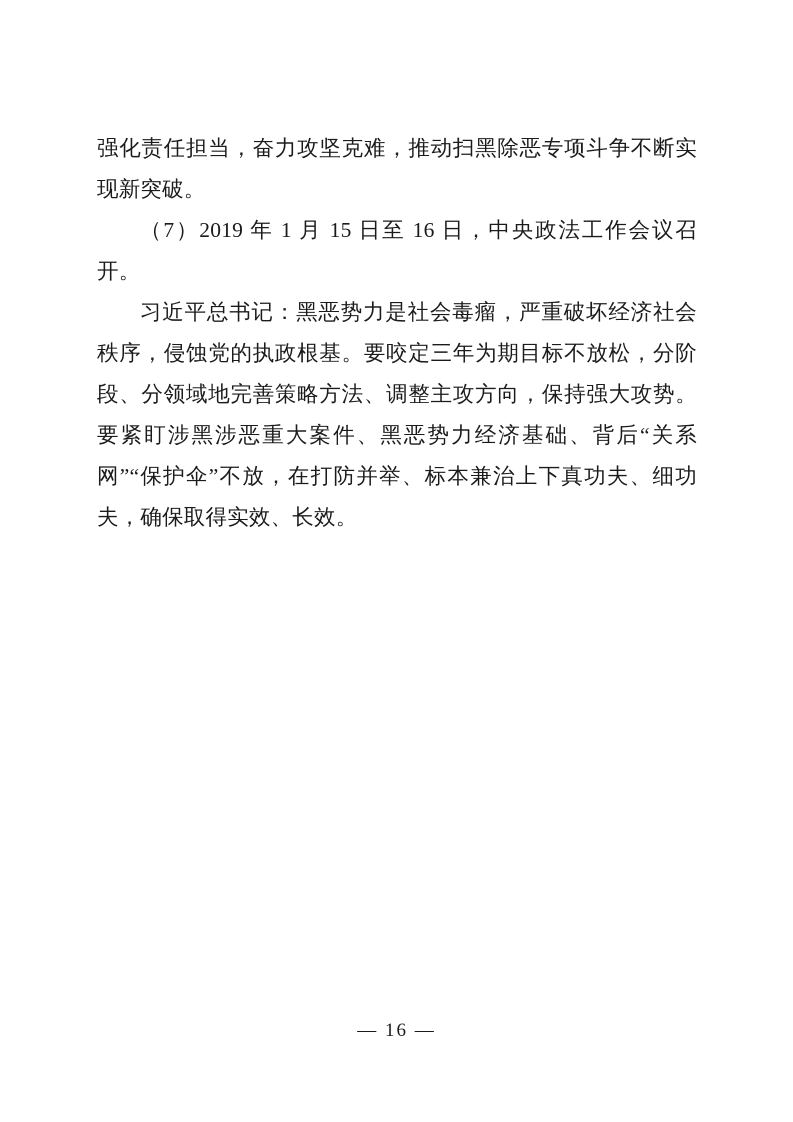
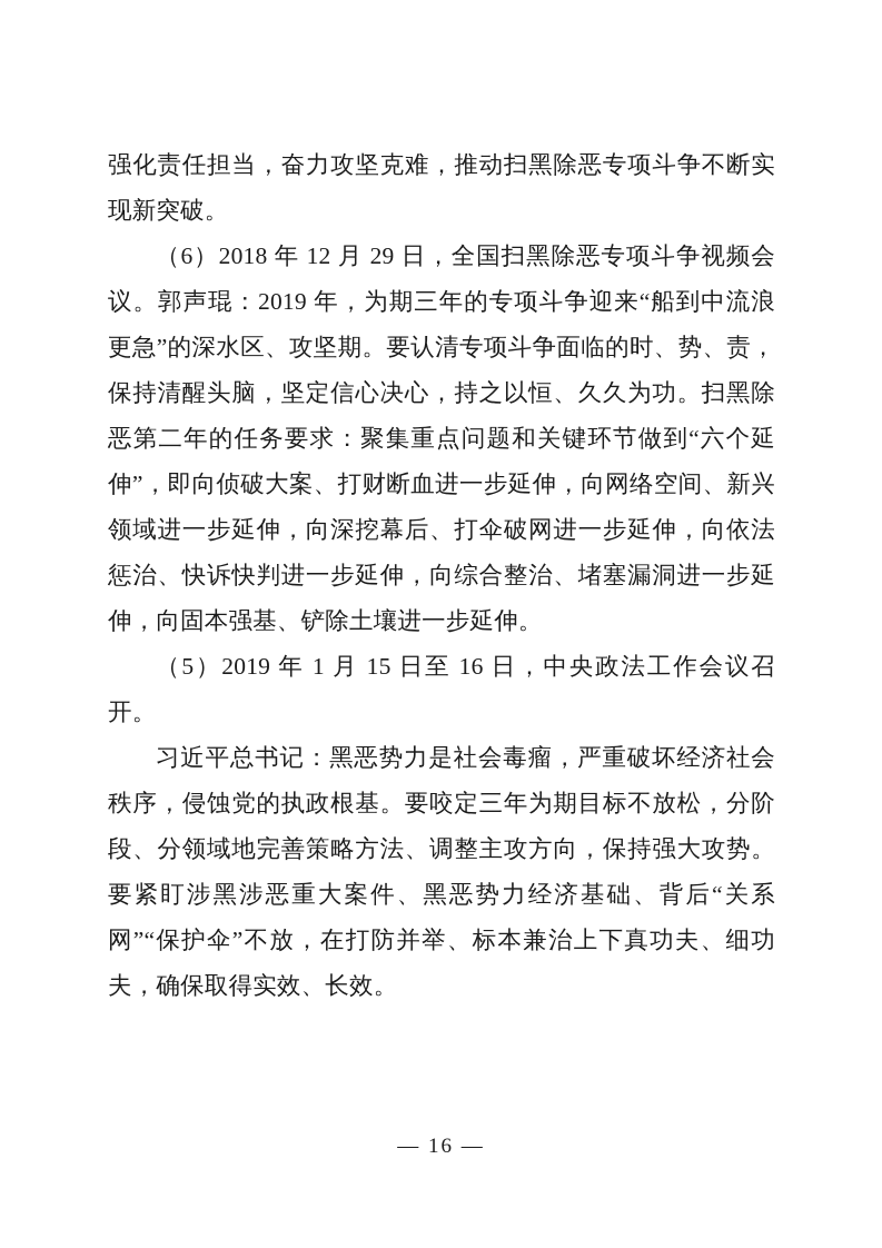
  强化责任担当，奋力攻坚克难，推动扫黑除恶专项斗争不断实现新突破。
+ （6）2018 年 12 月 29 日，全国扫黑除恶专项斗争视频会议。郭声琨：2019 年，为期三年的专项斗争迎来“船到中流浪更急”的深水区、攻坚期。要认清专项斗争面临的时、势、责，保持清醒头脑，坚定信心决心，持之以恒、久久为功。扫黑除恶第二年的任务要求：聚集重点问题和关键环节做到“六个延伸”，即向侦破大案、打财断血进一步延伸，向网络空间、新兴领域进一步延伸，向深挖幕后、打伞破网进一步延伸，向依法惩治、快诉快判进一步延伸，向综合整治、堵塞漏洞进一步延伸，向固本强基、铲除土壤进一步延伸。
- （7）2019 年 1 月 15 日至 16 日，中央政法工作会议召开。
+ （5）2019 年 1 月 15 日至 16 日，中央政法工作会议召开。
  习近平总书记：黑恶势力是社会毒瘤，严重破坏经济社会秩序，侵蚀党的执政根基。要咬定三年为期目标不放松，分阶段、分领域地完善策略方法、调整主攻方向，保持强大攻势。要紧盯涉黑涉恶重大案件、黑恶势力经济基础、背后“关系网”“保护伞”不放，在打防并举、标本兼治上下真功夫、细功夫，确保取得实效、长效。
  — 16 —
